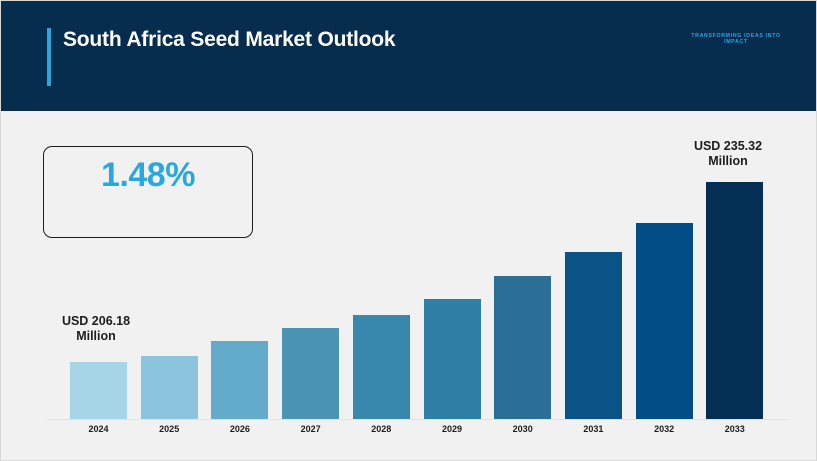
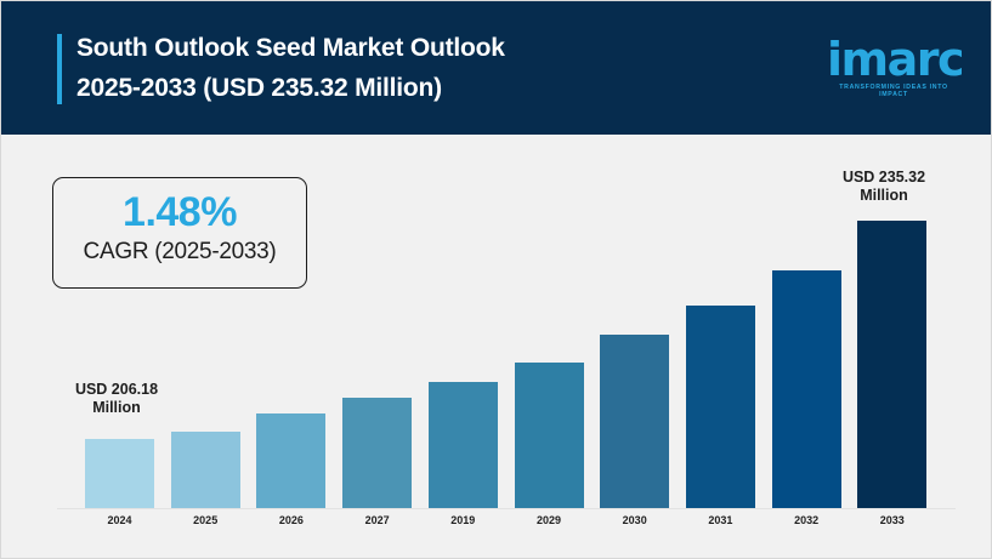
- South Africa Seed Market Outlook
+ South Outlook Seed Market Outlook
+ 2025-2033 (USD 235.32 Million)
+ imarc
  1.48%
+ CAGR (2025-2033)
  2024
  2025
  2026
  2027
- 2028
+ 2019
  2029
  2030
  2031
  2032
  2033
  USD 206.18
  Million
  USD 235.32
  Million
